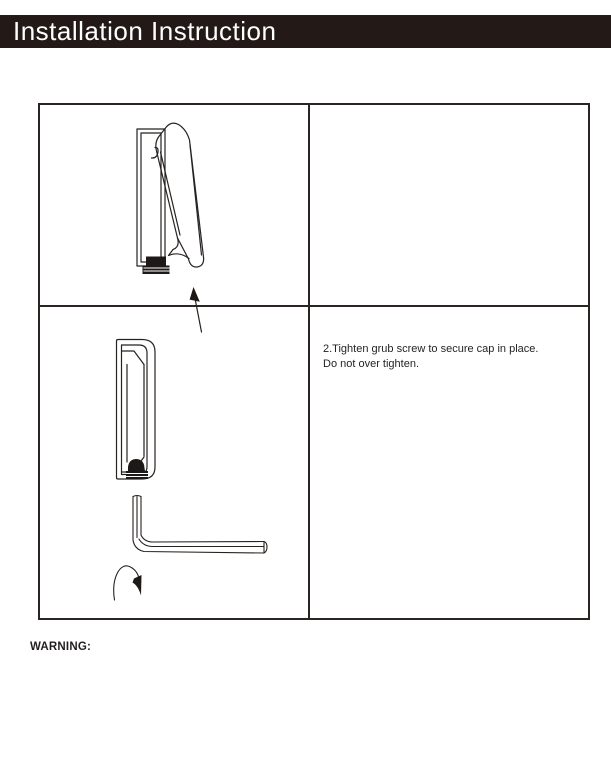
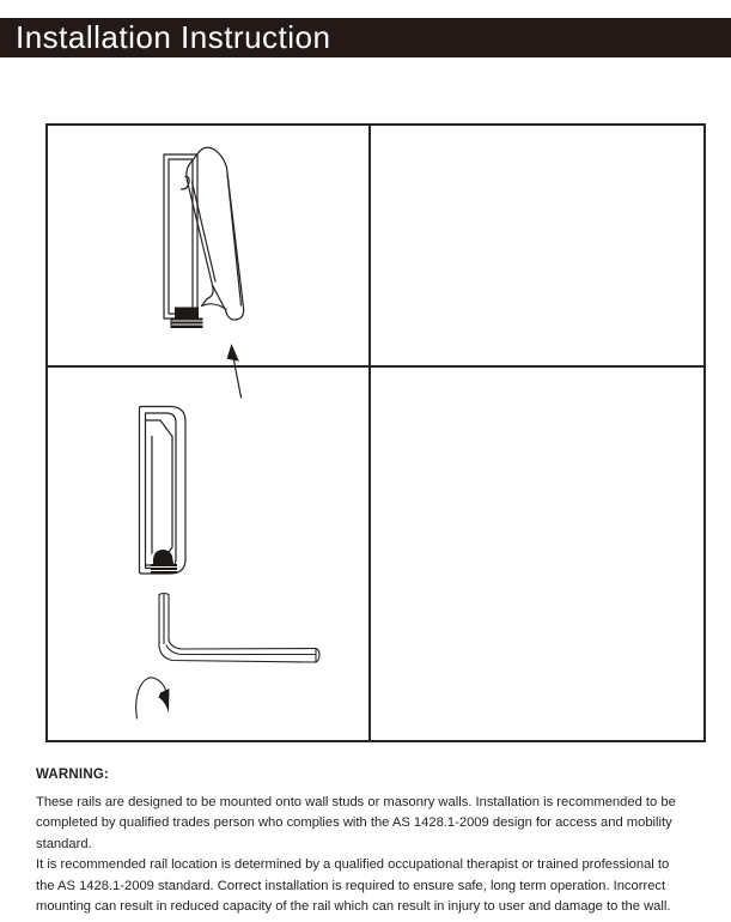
  Installation Instruction
- 2.Tighten grub screw to secure cap in place.
- Do not over tighten.
  WARNING:
+ These rails are designed to be mounted onto wall studs or masonry walls. Installation is recommended to be
+ completed by qualified trades person who complies with the AS 1428.1-2009 design for access and mobility
+ standard.
+ It is recommended rail location is determined by a qualified occupational therapist or trained professional to
+ the AS 1428.1-2009 standard. Correct installation is required to ensure safe, long term operation. Incorrect
+ mounting can result in reduced capacity of the rail which can result in injury to user and damage to the wall.
